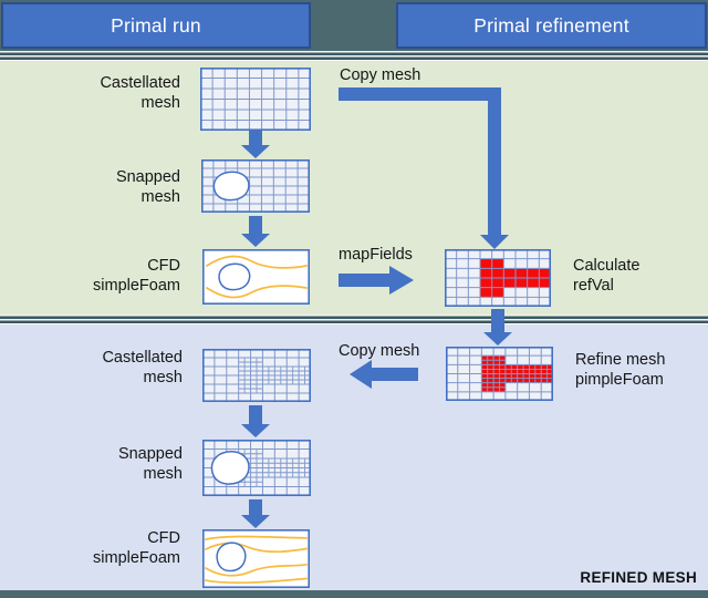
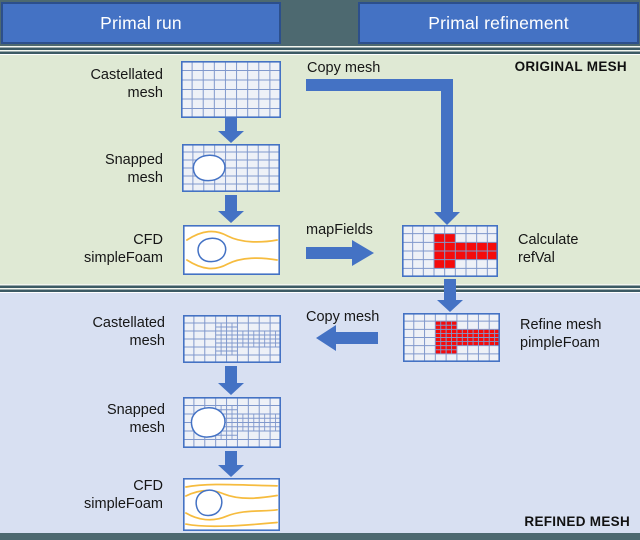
  Primal run
  Primal refinement
+ ORIGINAL MESH
  REFINED MESH
  Castellated
  mesh
  Copy mesh
  Snapped
  mesh
  CFD
  simpleFoam
  mapFields
  Calculate
  refVal
  Refine mesh
  pimpleFoam
  Copy mesh
  Castellated
  mesh
  Snapped
  mesh
  CFD
  simpleFoam
